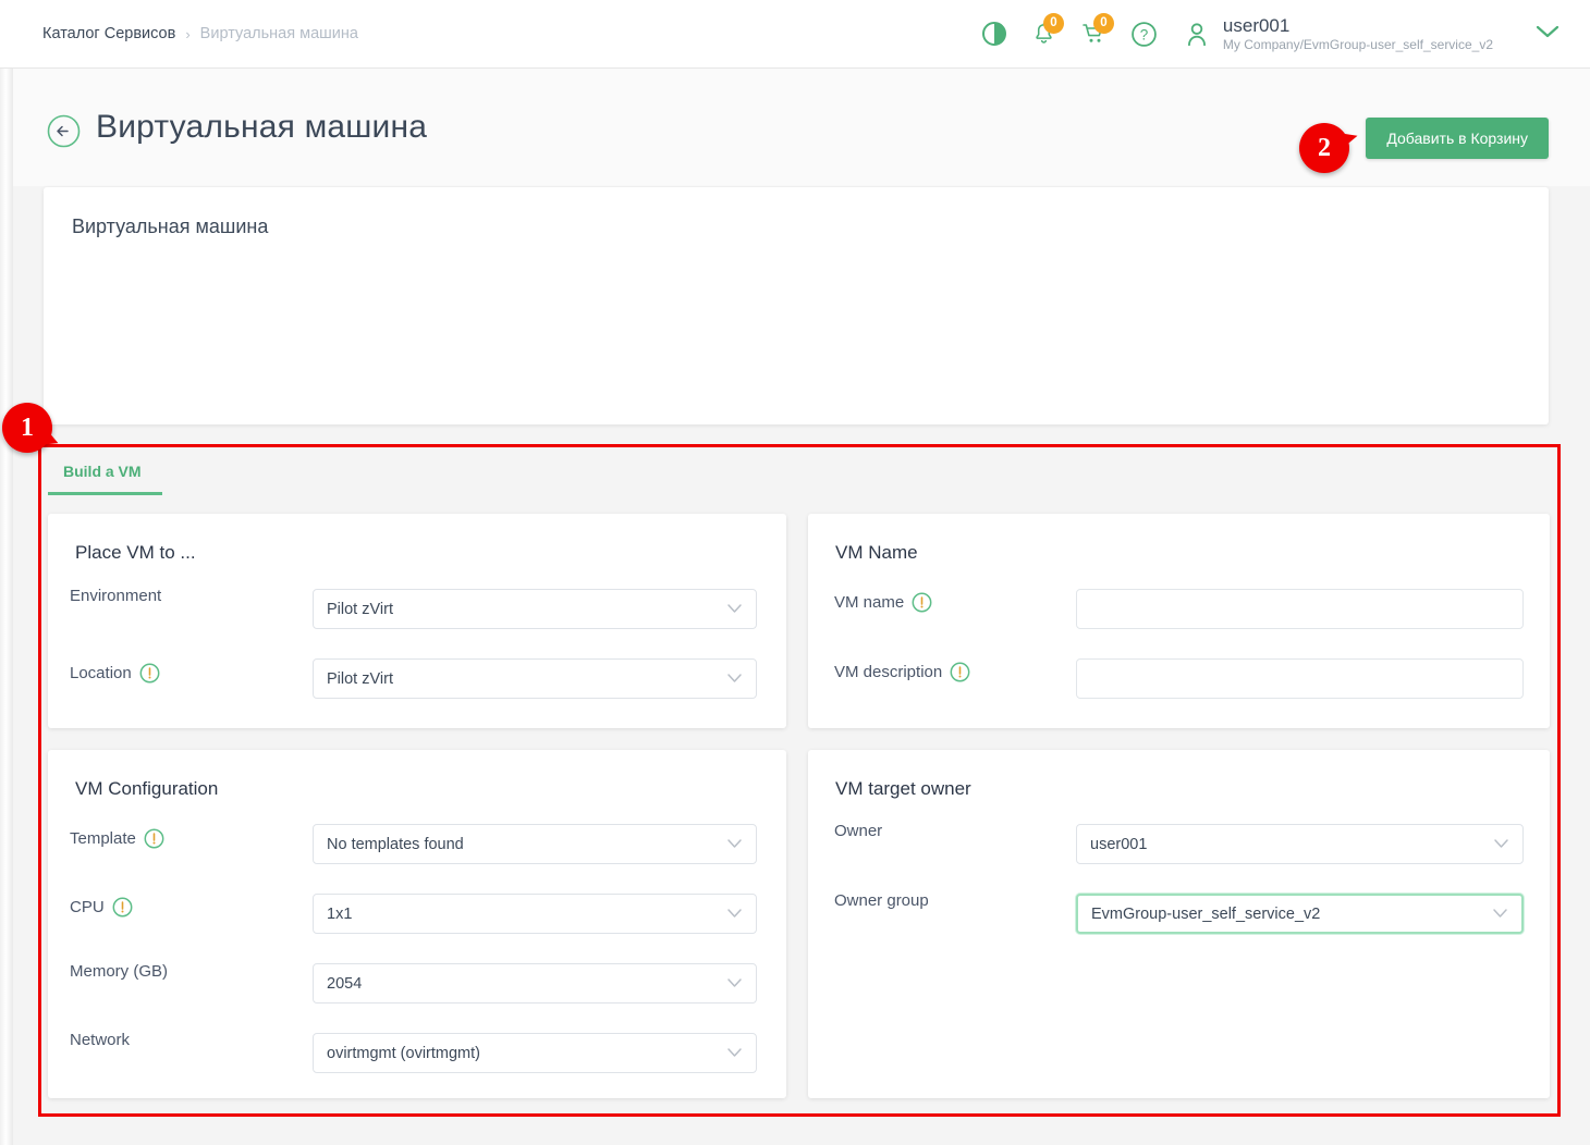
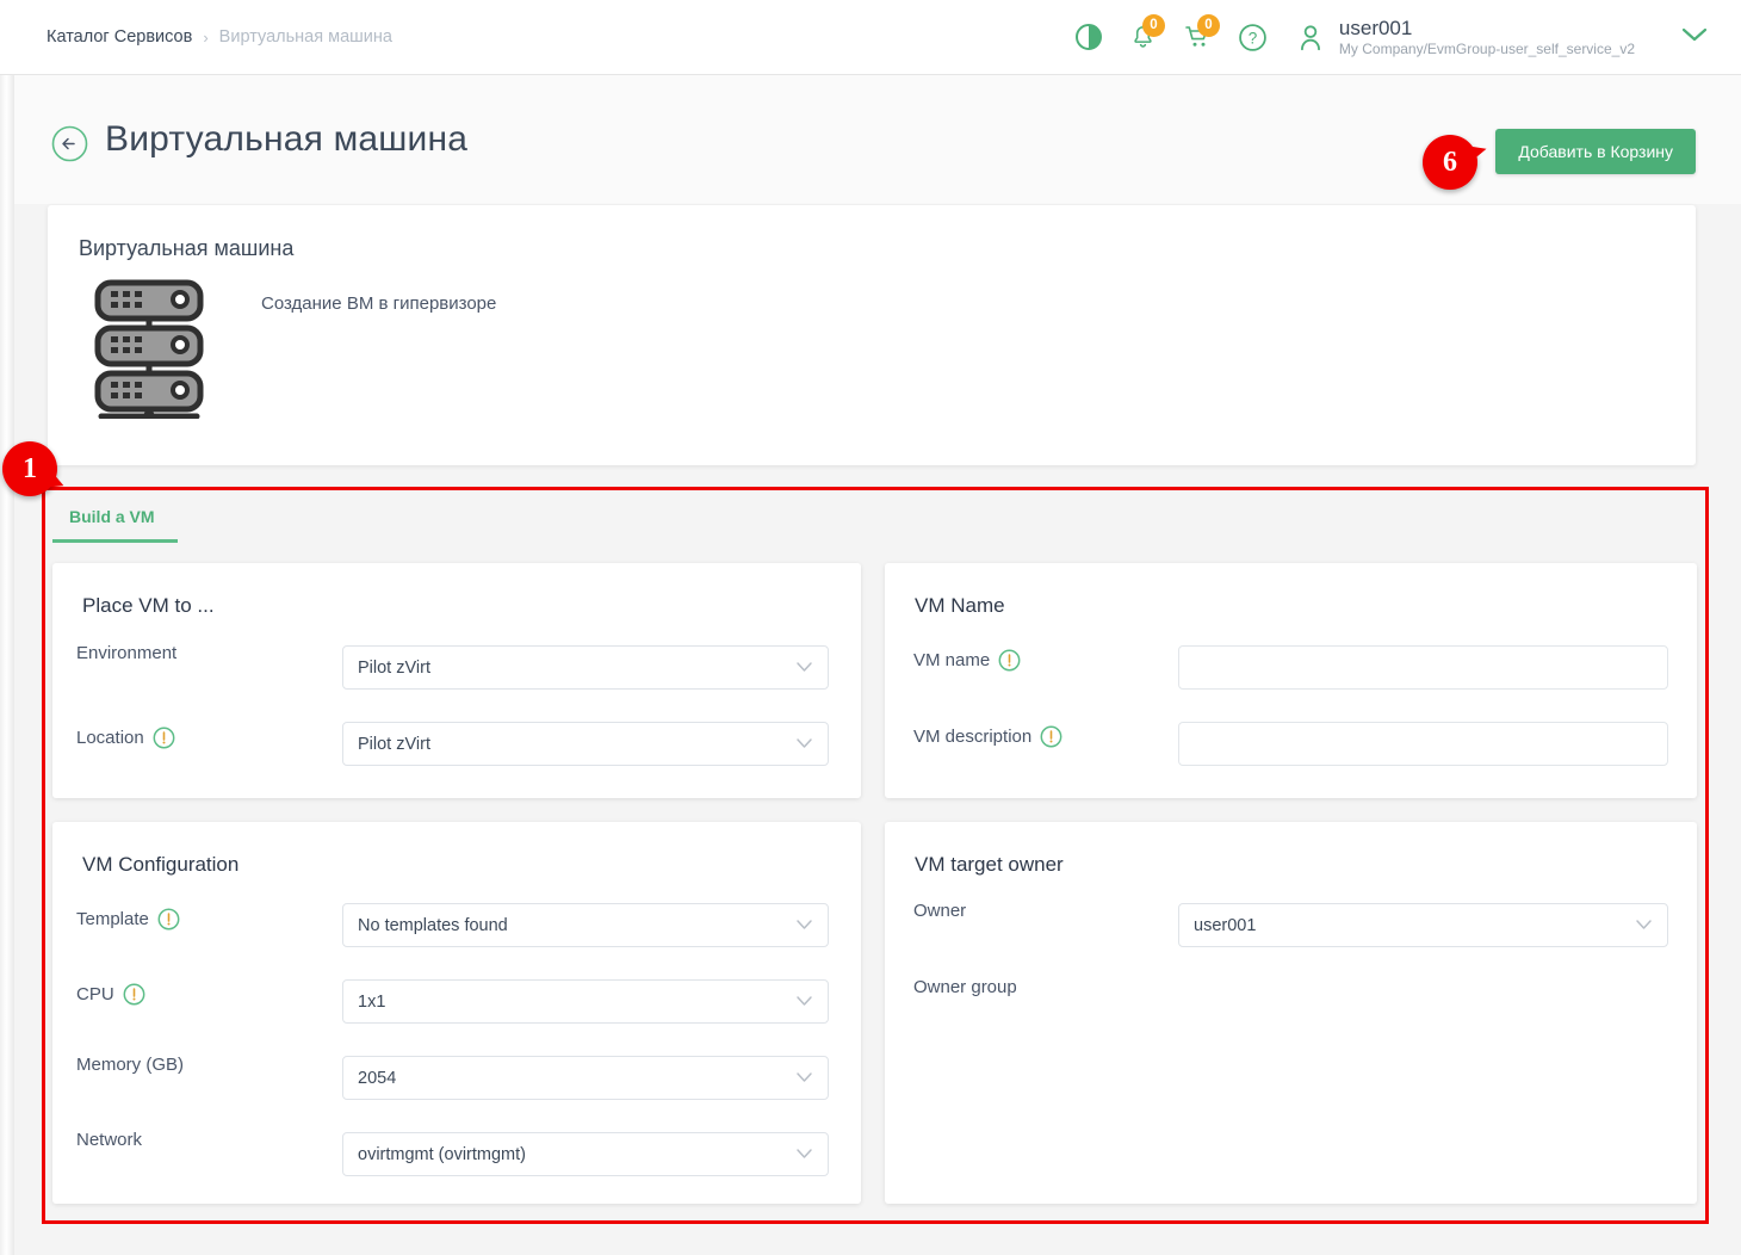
  Каталог Сервисов
  ›
  Виртуальная машина
  0
  0
  ?
  user001
  My Company/EvmGroup-user_self_service_v2
  Виртуальная машина
  Добавить в Корзину
  Виртуальная машина
+ Создание ВМ в гипервизоре
  Build a VM
  Place VM to ...
  Environment
  Pilot zVirt
  Location
  Pilot zVirt
  VM Name
  VM name
  VM description
  VM Configuration
  Template
  No templates found
  CPU
  1x1
  Memory (GB)
  2054
  Network
  ovirtmgmt (ovirtmgmt)
  VM target owner
  Owner
  user001
  Owner group
- EvmGroup-user_self_service_v2
  1
- 2
+ 6
